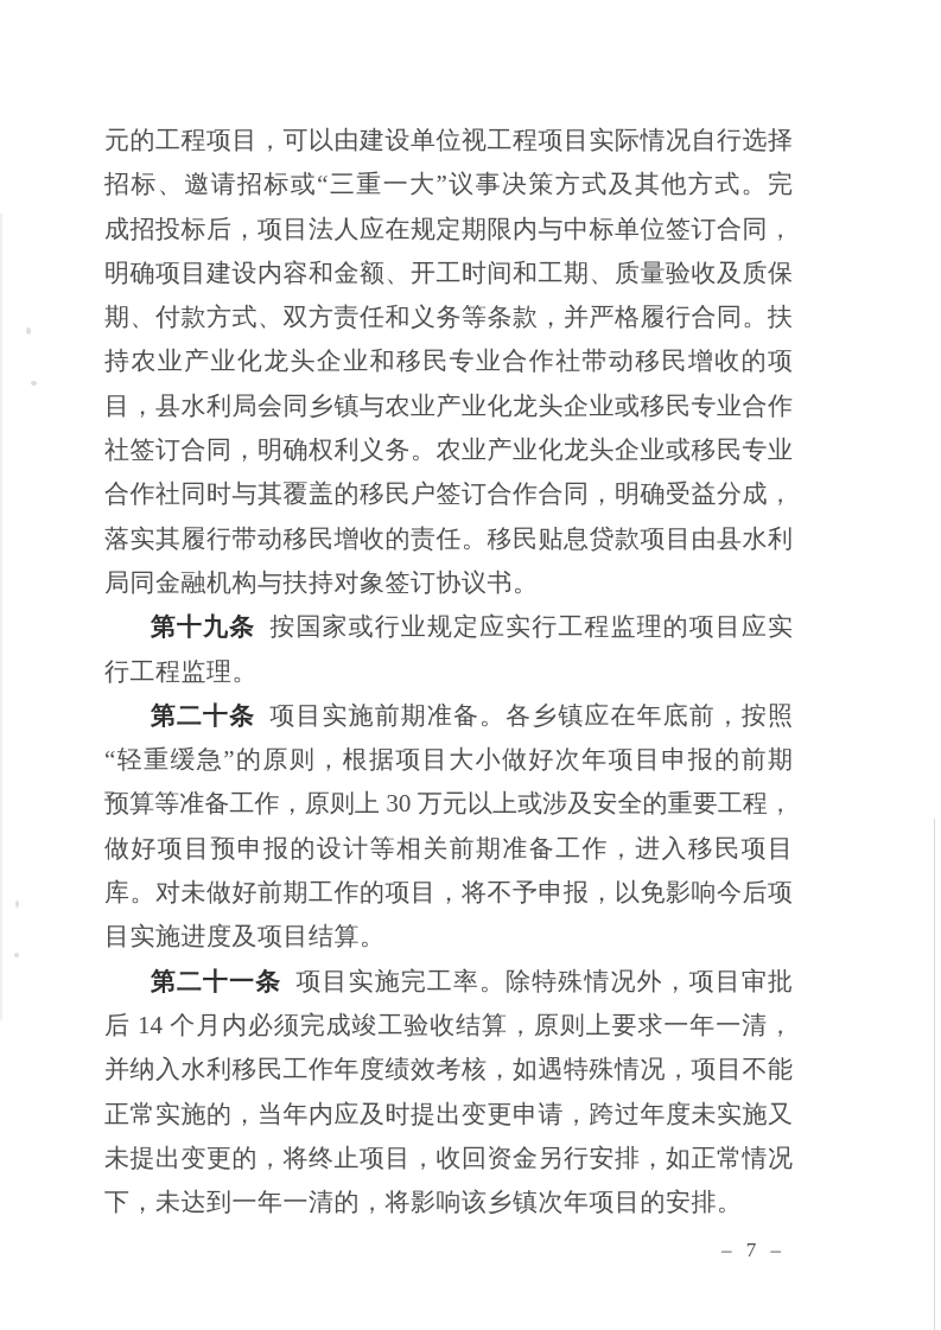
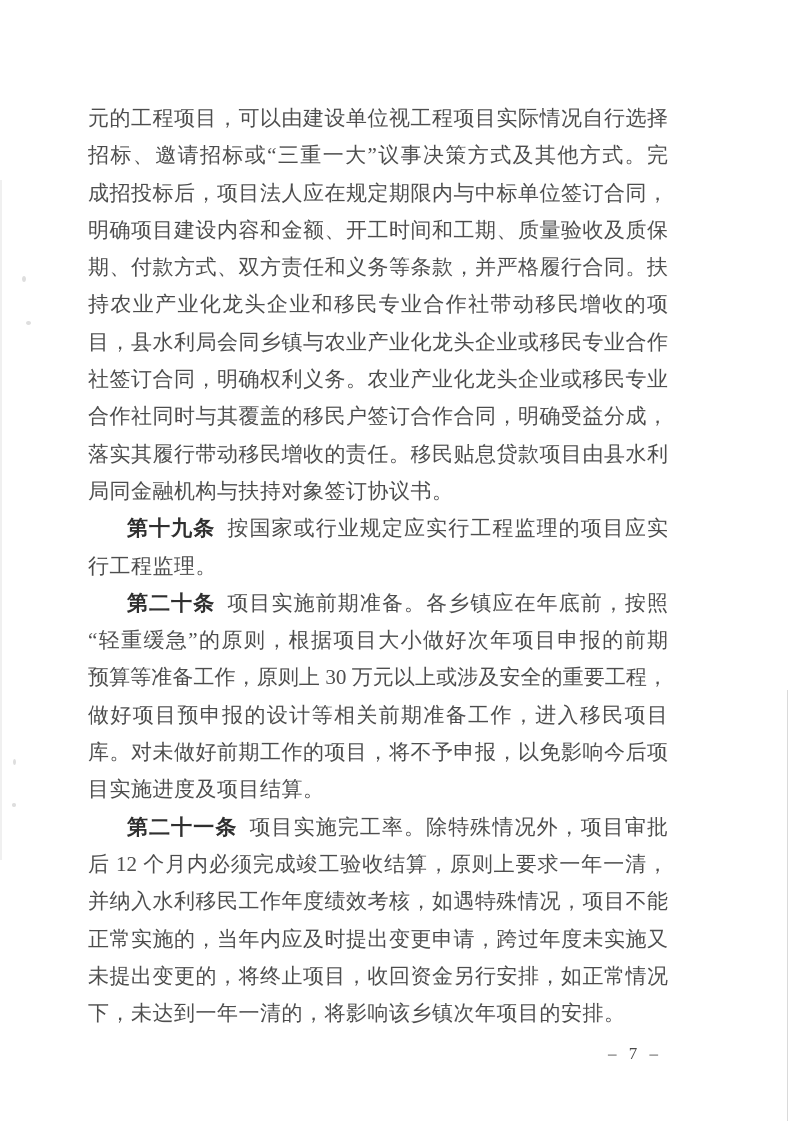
  元的工程项目，可以由建设单位视工程项目实际情况自行选择
  招标、邀请招标或“三重一大”议事决策方式及其他方式。完
  成招投标后，项目法人应在规定期限内与中标单位签订合同，
  明确项目建设内容和金额、开工时间和工期、质量验收及质保
  期、付款方式、双方责任和义务等条款，并严格履行合同。扶
  持农业产业化龙头企业和移民专业合作社带动移民增收的项
  目，县水利局会同乡镇与农业产业化龙头企业或移民专业合作
  社签订合同，明确权利义务。农业产业化龙头企业或移民专业
  合作社同时与其覆盖的移民户签订合作合同，明确受益分成，
  落实其履行带动移民增收的责任。移民贴息贷款项目由县水利
  局同金融机构与扶持对象签订协议书。
  第十九条 按国家或行业规定应实行工程监理的项目应实
  行工程监理。
  第二十条 项目实施前期准备。各乡镇应在年底前，按照
  “轻重缓急”的原则，根据项目大小做好次年项目申报的前期
  预算等准备工作，原则上 30 万元以上或涉及安全的重要工程，
  做好项目预申报的设计等相关前期准备工作，进入移民项目
  库。对未做好前期工作的项目，将不予申报，以免影响今后项
  目实施进度及项目结算。
  第二十一条 项目实施完工率。除特殊情况外，项目审批
- 后 14 个月内必须完成竣工验收结算，原则上要求一年一清，
+ 后 12 个月内必须完成竣工验收结算，原则上要求一年一清，
  并纳入水利移民工作年度绩效考核，如遇特殊情况，项目不能
  正常实施的，当年内应及时提出变更申请，跨过年度未实施又
  未提出变更的，将终止项目，收回资金另行安排，如正常情况
  下，未达到一年一清的，将影响该乡镇次年项目的安排。
  – 7 –
